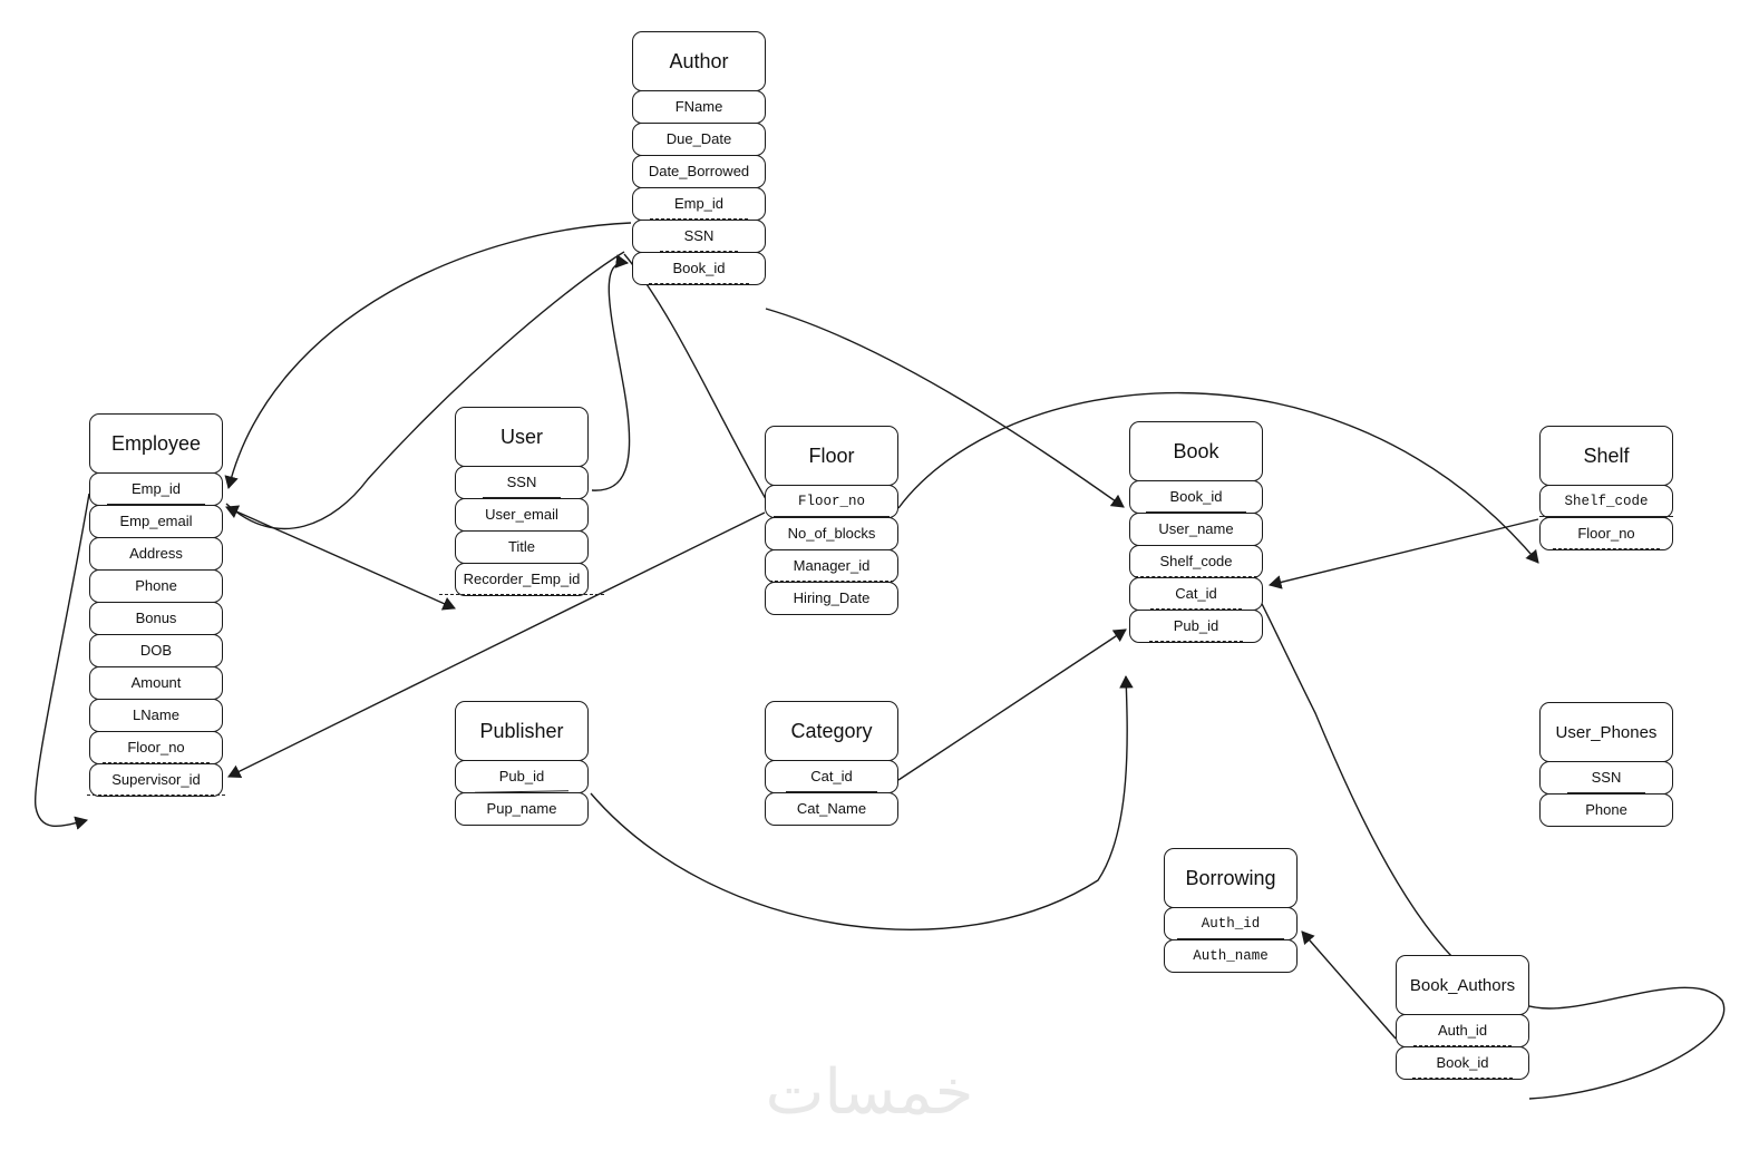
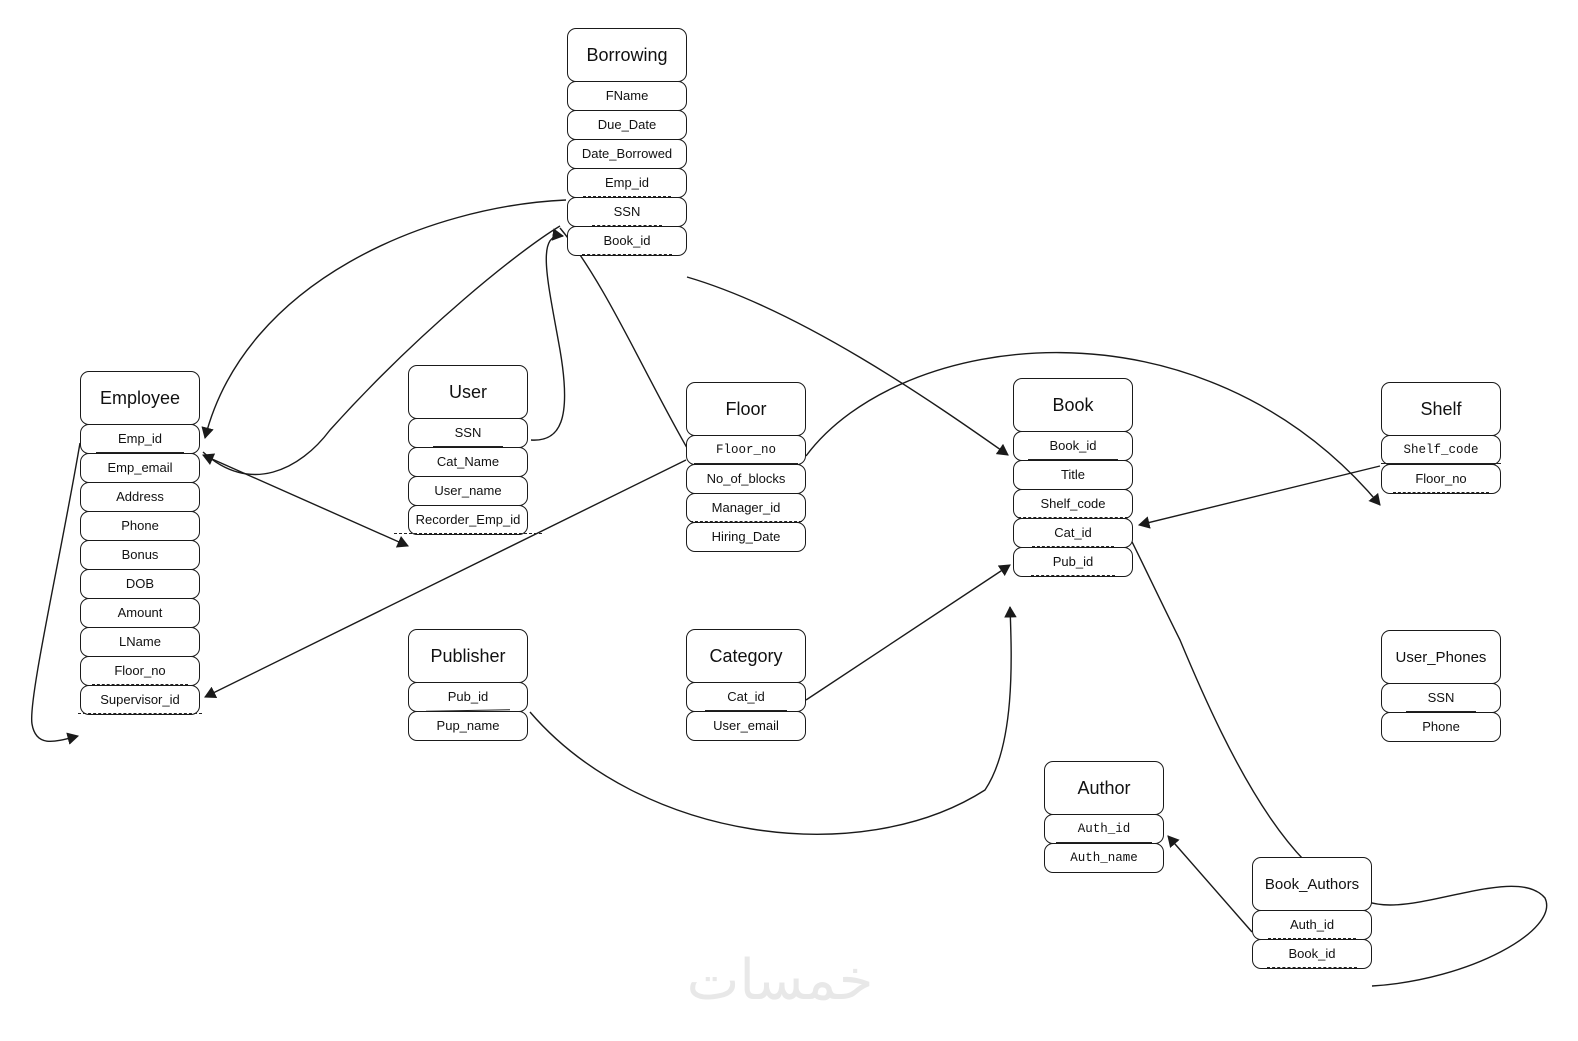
- Author
+ Borrowing
  FName
  Due_Date
  Date_Borrowed
  Emp_id
  SSN
  Book_id
  Employee
  Emp_id
  Emp_email
  Address
  Phone
  Bonus
  DOB
  Amount
  LName
  Floor_no
  Supervisor_id
  User
  SSN
- User_email
+ Cat_Name
- Title
+ User_name
  Recorder_Emp_id
  Floor
  Floor_no
  No_of_blocks
  Manager_id
  Hiring_Date
  Book
  Book_id
- User_name
+ Title
  Shelf_code
  Cat_id
  Pub_id
  Shelf
  Shelf_code
  Floor_no
  Publisher
  Pub_id
  Pup_name
  Category
  Cat_id
- Cat_Name
+ User_email
  User_Phones
  SSN
  Phone
- Borrowing
+ Author
  Auth_id
  Auth_name
  Book_Authors
  Auth_id
  Book_id
